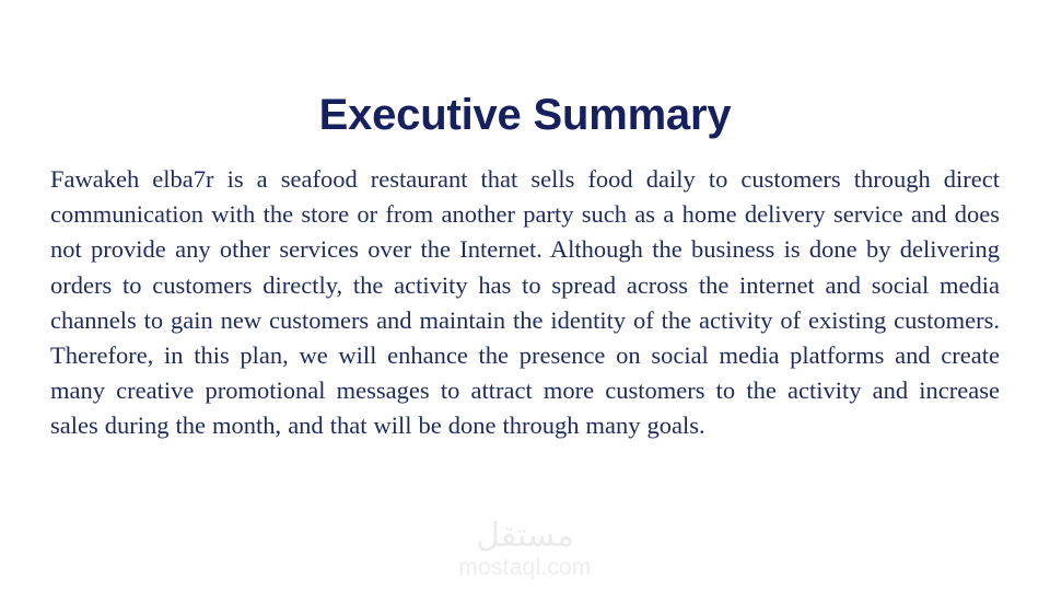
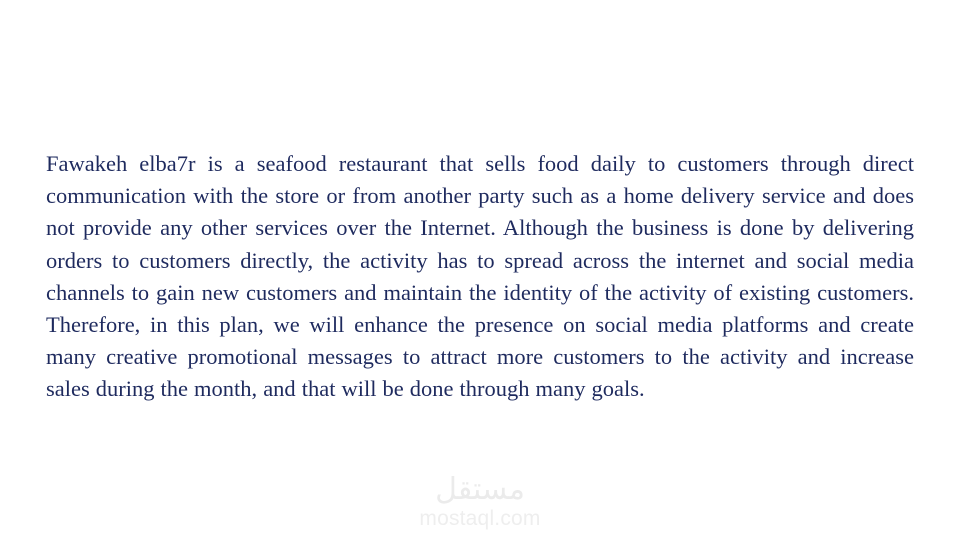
- Executive Summary
  Fawakeh elba7r is a seafood restaurant that sells food daily to customers through direct communication with the store or from another party such as a home delivery service and does not provide any other services over the Internet. Although the business is done by delivering orders to customers directly, the activity has to spread across the internet and social media channels to gain new customers and maintain the identity of the activity of existing customers. Therefore, in this plan, we will enhance the presence on social media platforms and create many creative promotional messages to attract more customers to the activity and increase sales during the month, and that will be done through many goals.
